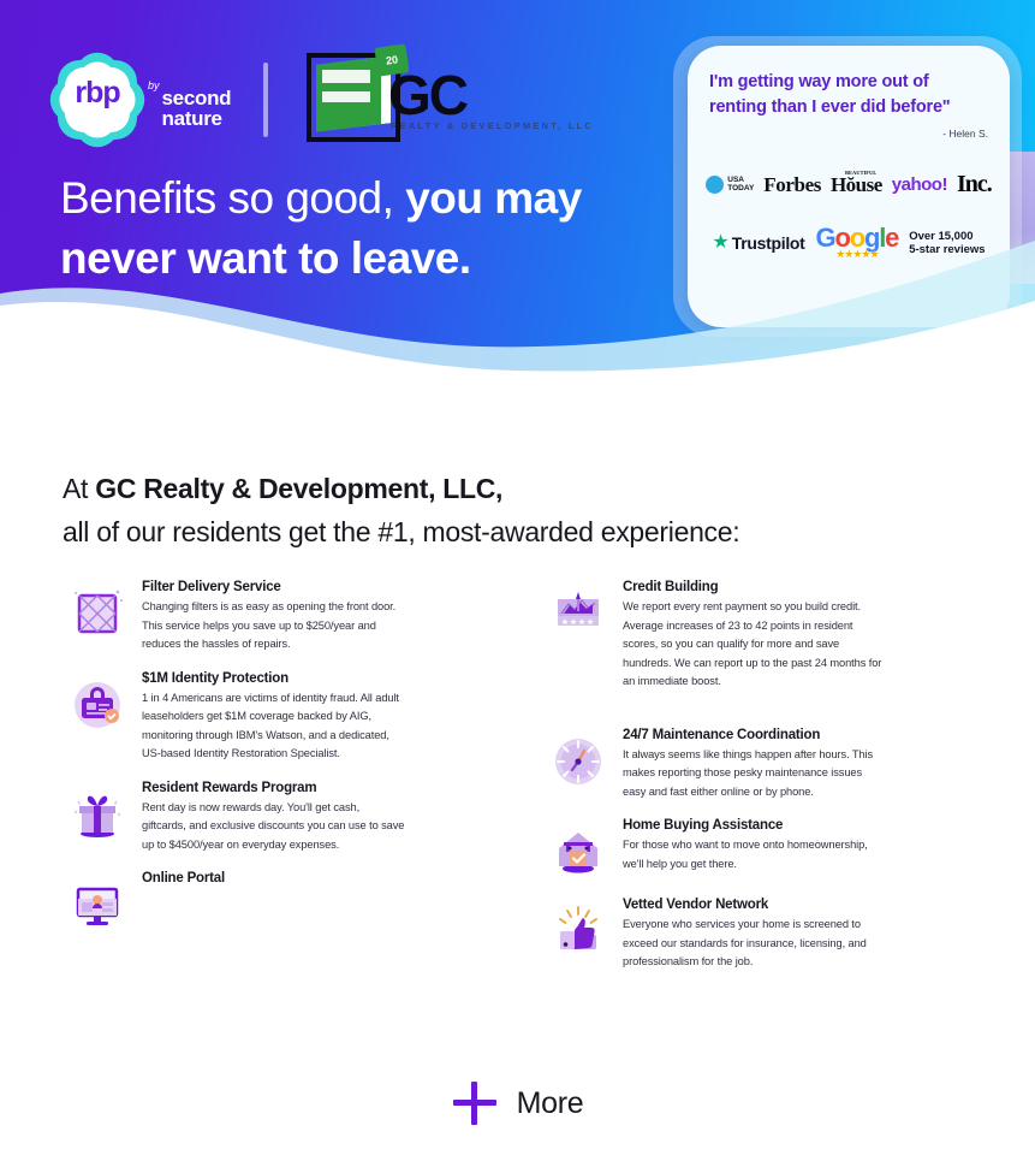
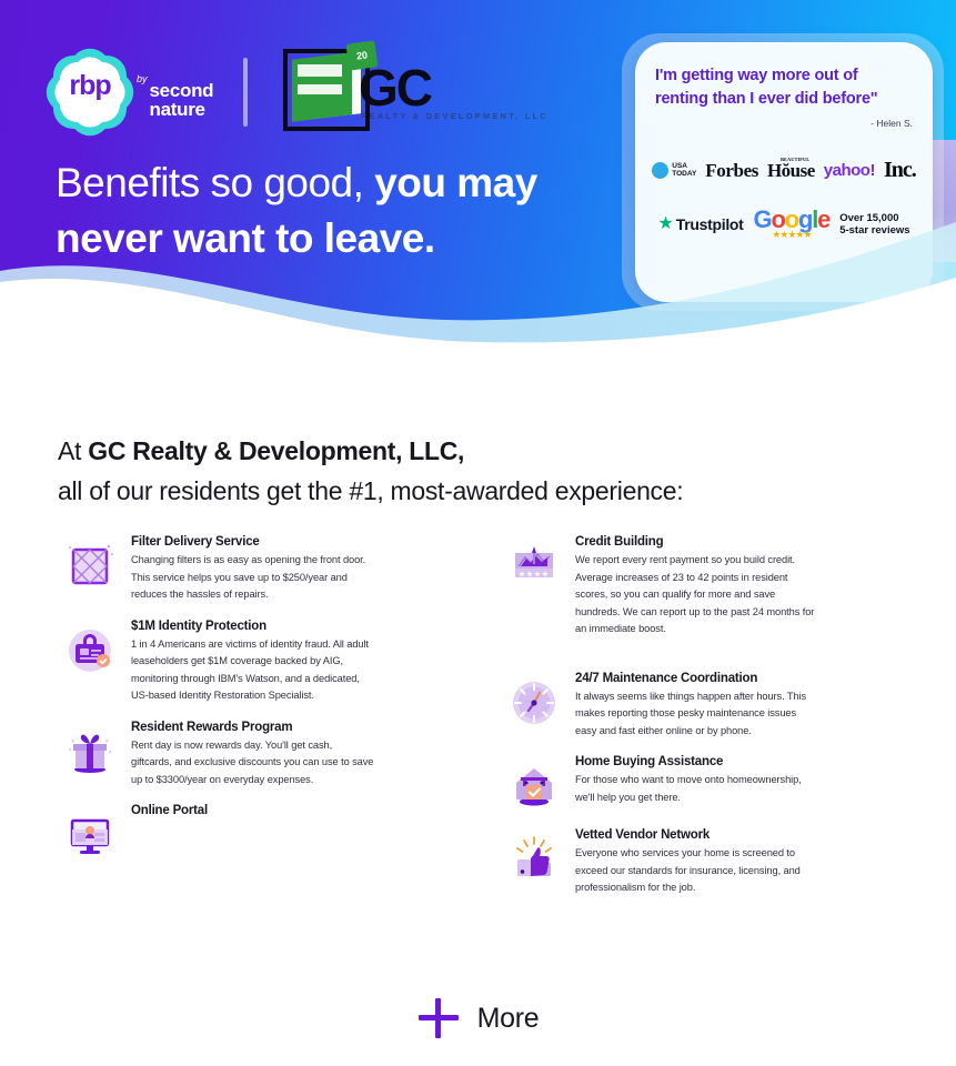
  rbp
  by
  second
  nature
  GC
  REALTY & DEVELOPMENT, LLC
  Benefits so good, you may
  never want to leave.
  I'm getting way more out of renting than I ever did before"
  - Helen S.
  Forbes
  Hŏuse
  yahoo!
  Inc.
  ★
  Trustpilot
  Google
  ★★★★★
  Over 15,000
  5-star reviews
  At GC Realty & Development, LLC,
  all of our residents get the #1, most-awarded experience:
  Filter Delivery Service
  Changing filters is as easy as opening the front door. This service helps you save up to $250/year and reduces the hassles of repairs.
  $1M Identity Protection
  1 in 4 Americans are victims of identity fraud. All adult leaseholders get $1M coverage backed by AIG, monitoring through IBM's Watson, and a dedicated, US-based Identity Restoration Specialist.
  Resident Rewards Program
- Rent day is now rewards day. You'll get cash, giftcards, and exclusive discounts you can use to save up to $4500/year on everyday expenses.
+ Rent day is now rewards day. You'll get cash, giftcards, and exclusive discounts you can use to save up to $3300/year on everyday expenses.
  Online Portal
  Credit Building
  We report every rent payment so you build credit. Average increases of 23 to 42 points in resident scores, so you can qualify for more and save hundreds. We can report up to the past 24 months for an immediate boost.
  24/7 Maintenance Coordination
  It always seems like things happen after hours. This makes reporting those pesky maintenance issues easy and fast either online or by phone.
  Home Buying Assistance
  For those who want to move onto homeownership, we'll help you get there.
  Vetted Vendor Network
  Everyone who services your home is screened to exceed our standards for insurance, licensing, and professionalism for the job.
  More
